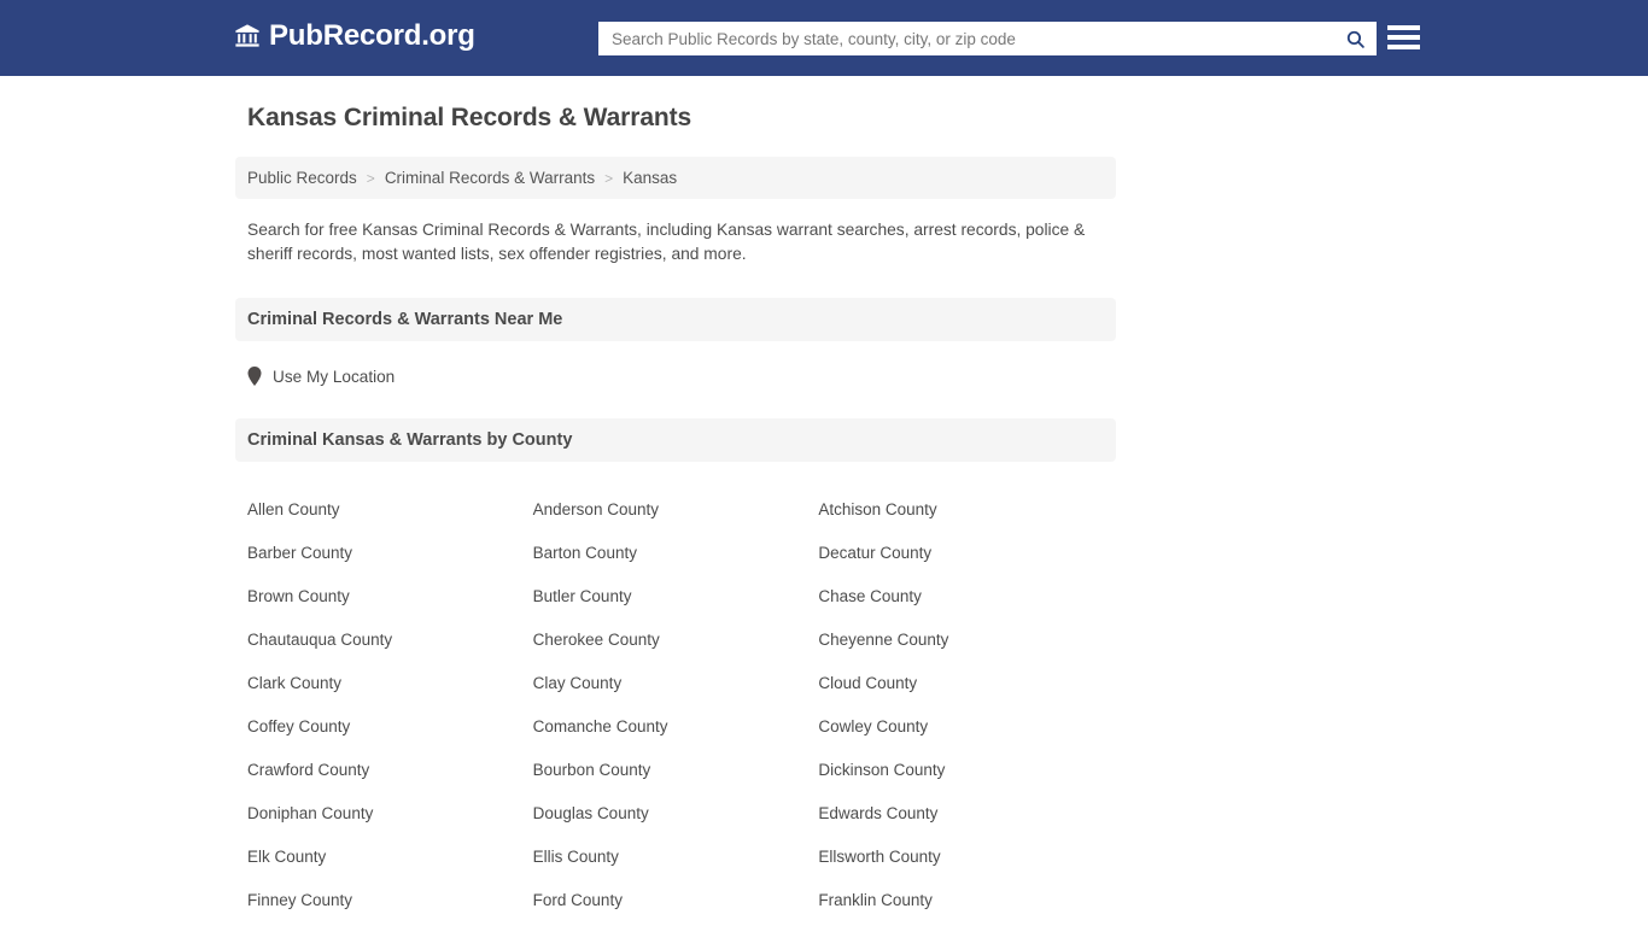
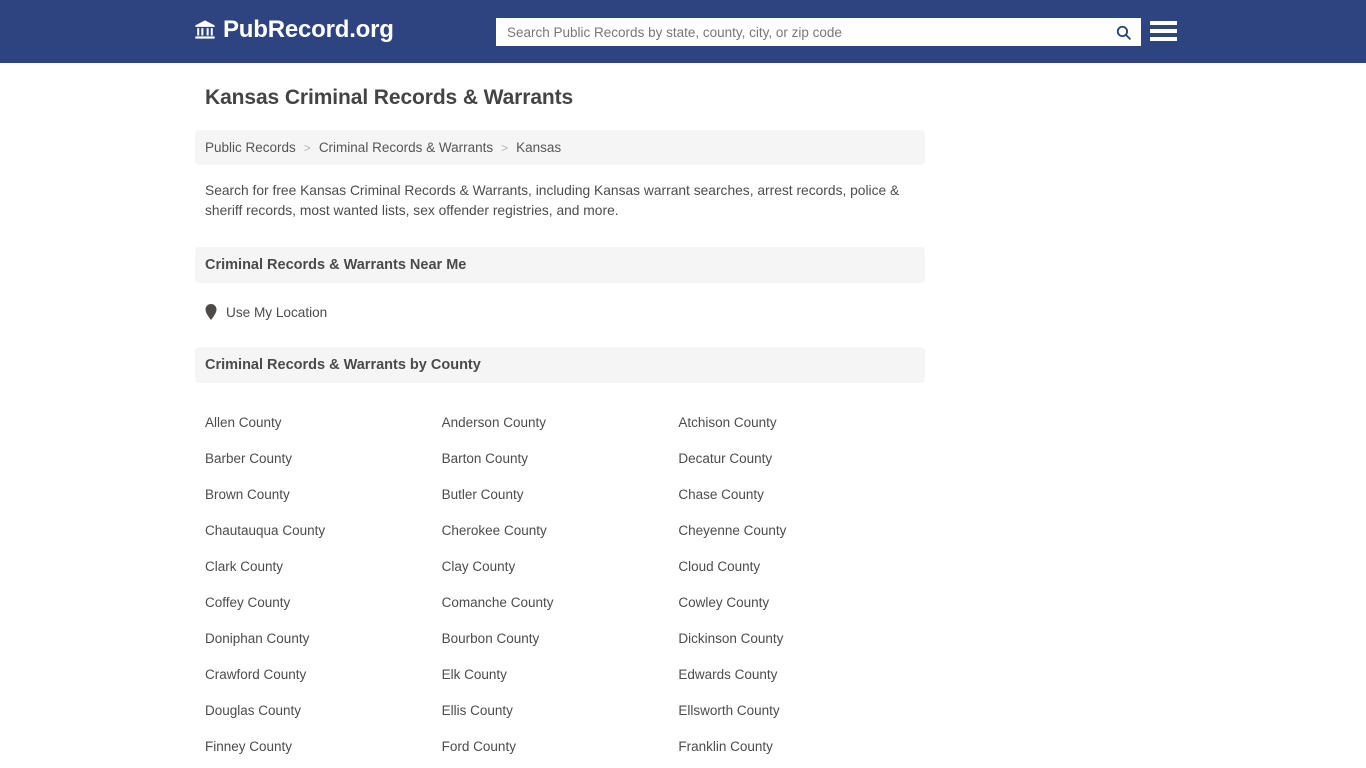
  PubRecord.org
  Search Public Records by state, county, city, or zip code
  Kansas Criminal Records & Warrants
  Public Records
  >
  Criminal Records & Warrants
  >
  Kansas
  Search for free Kansas Criminal Records & Warrants, including Kansas warrant searches, arrest records, police & sheriff records, most wanted lists, sex offender registries, and more.
  Criminal Records & Warrants Near Me
  Use My Location
- Criminal Kansas & Warrants by County
+ Criminal Records & Warrants by County
  Allen County
  Anderson County
  Atchison County
  Barber County
  Barton County
  Decatur County
  Brown County
  Butler County
  Chase County
  Chautauqua County
  Cherokee County
  Cheyenne County
  Clark County
  Clay County
  Cloud County
  Coffey County
  Comanche County
  Cowley County
- Crawford County
+ Doniphan County
  Bourbon County
  Dickinson County
- Doniphan County
+ Crawford County
- Douglas County
+ Elk County
  Edwards County
- Elk County
+ Douglas County
  Ellis County
  Ellsworth County
  Finney County
  Ford County
  Franklin County
